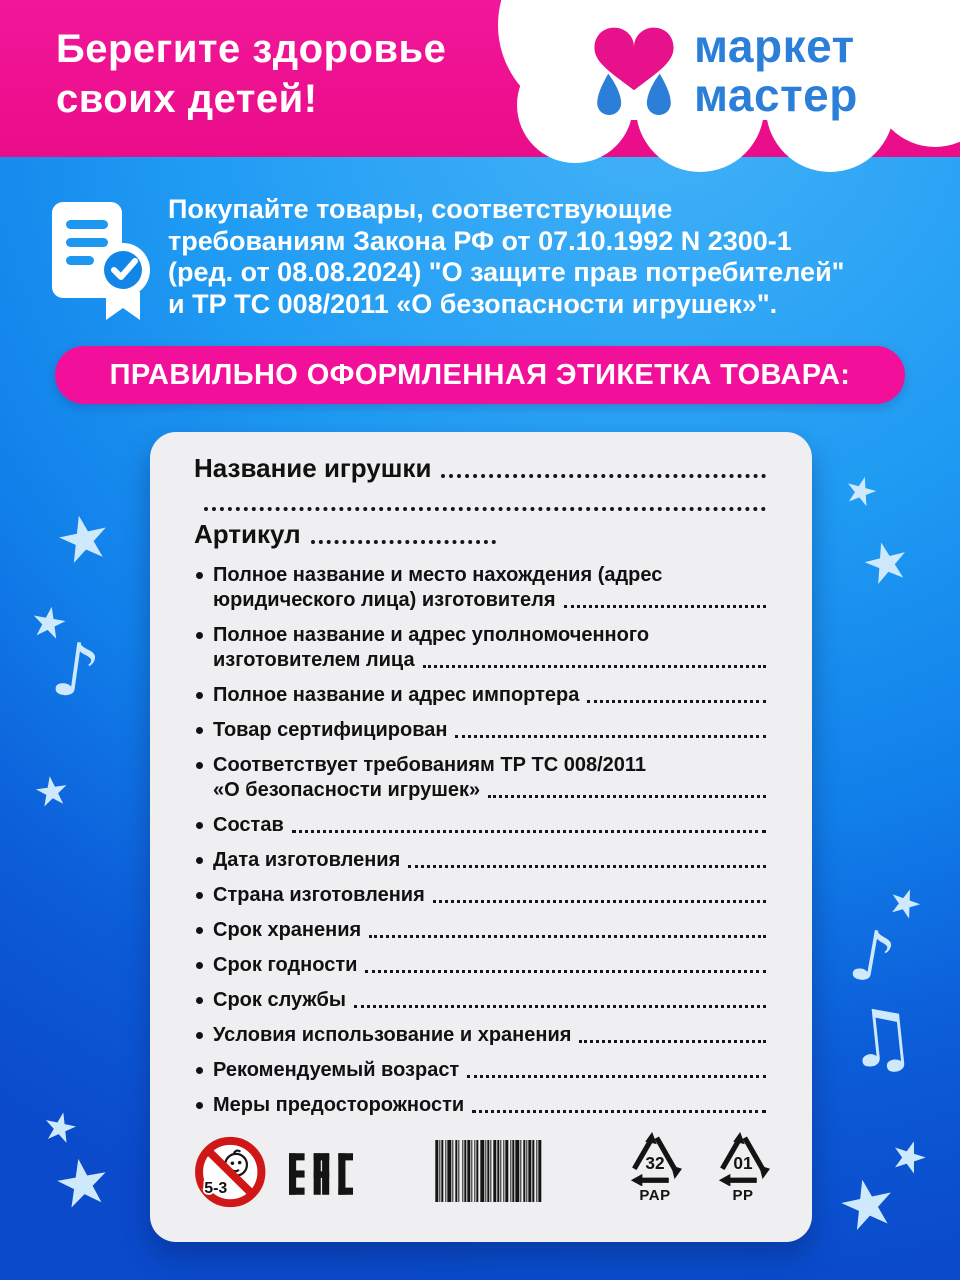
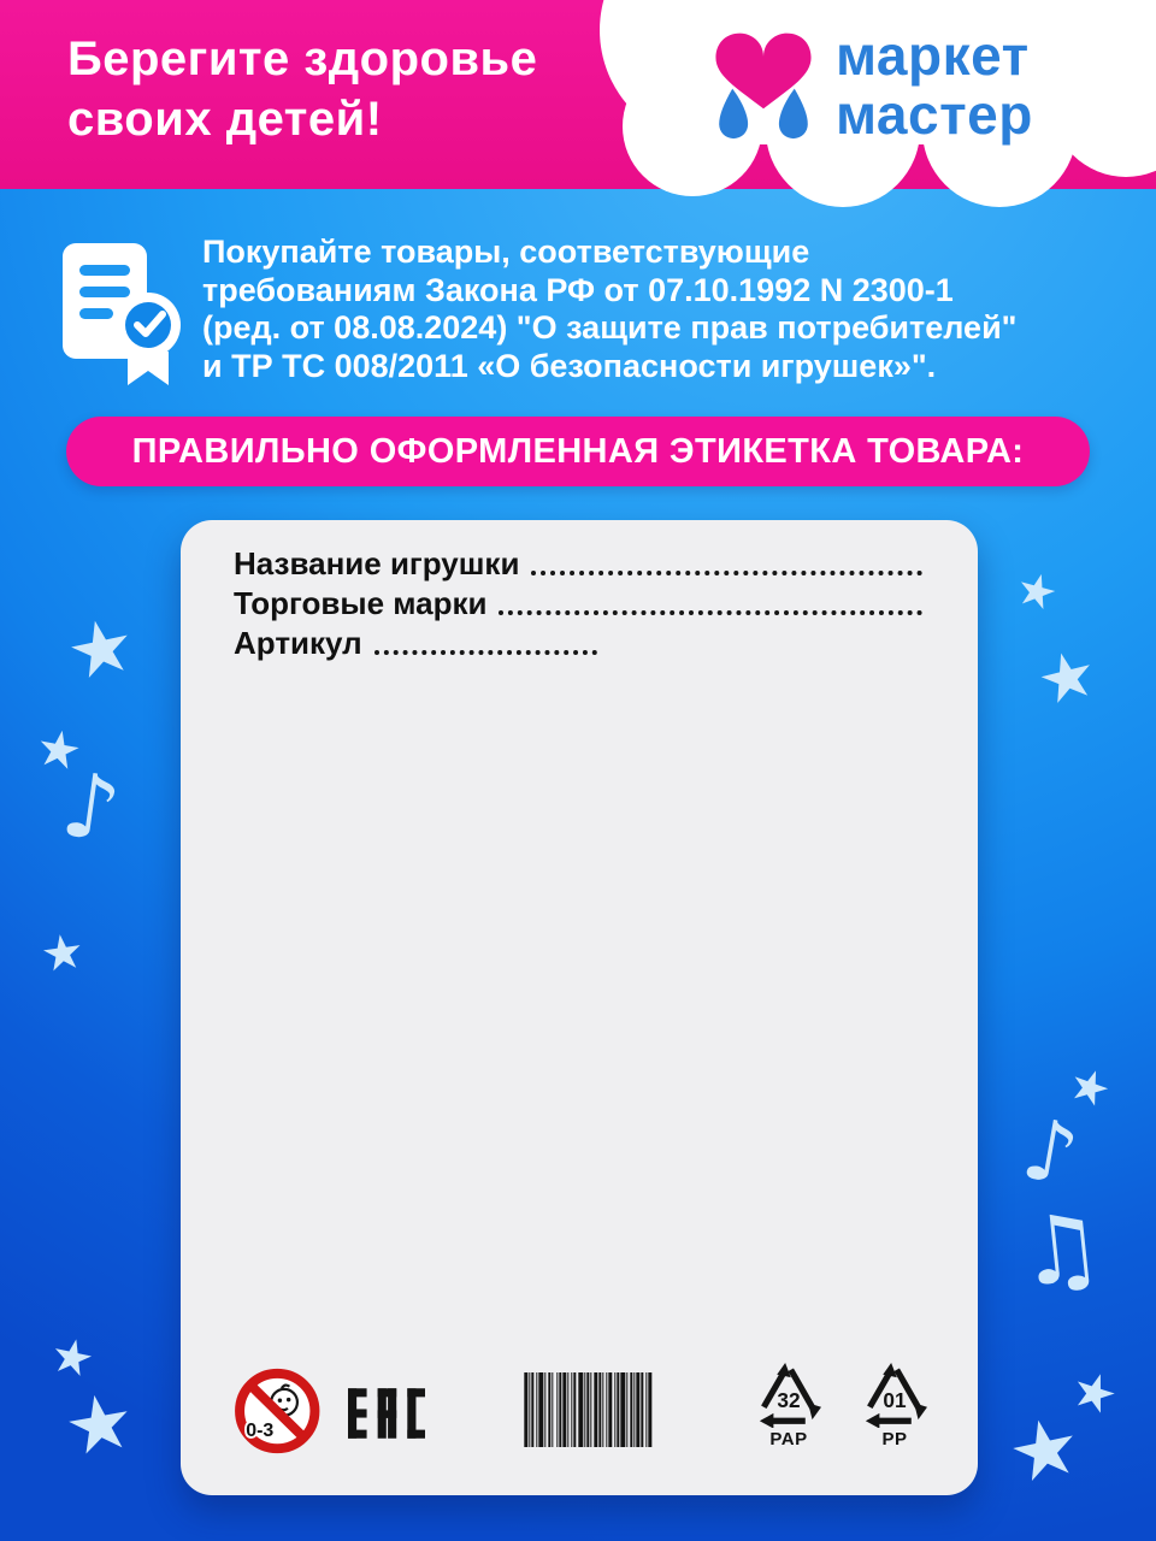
  Берегите здоровье
  своих детей!
  маркет
  мастер
  Покупайте товары, соответствующие
  требованиям Закона РФ от 07.10.1992 N 2300-1
  (ред. от 08.08.2024) "О защите прав потребителей"
  и ТР ТС 008/2011 «О безопасности игрушек»".
  ПРАВИЛЬНО ОФОРМЛЕННАЯ ЭТИКЕТКА ТОВАРА:
  Название игрушки
+ Торговые марки
  Артикул
- Полное название и место нахождения (адрес
- юридического лица) изготовителя
- Полное название и адрес уполномоченного
- изготовителем лица
- Полное название и адрес импортера
- Товар сертифицирован
- Соответствует требованиям ТР ТС 008/2011
- «О безопасности игрушек»
- Состав
- Дата изготовления
- Страна изготовления
- Срок хранения
- Срок годности
- Срок службы
- Условия использование и хранения
- Рекомендуемый возраст
- Меры предосторожности
- 5-3
+ 0-3
  32
  PAP
  01
  PP
